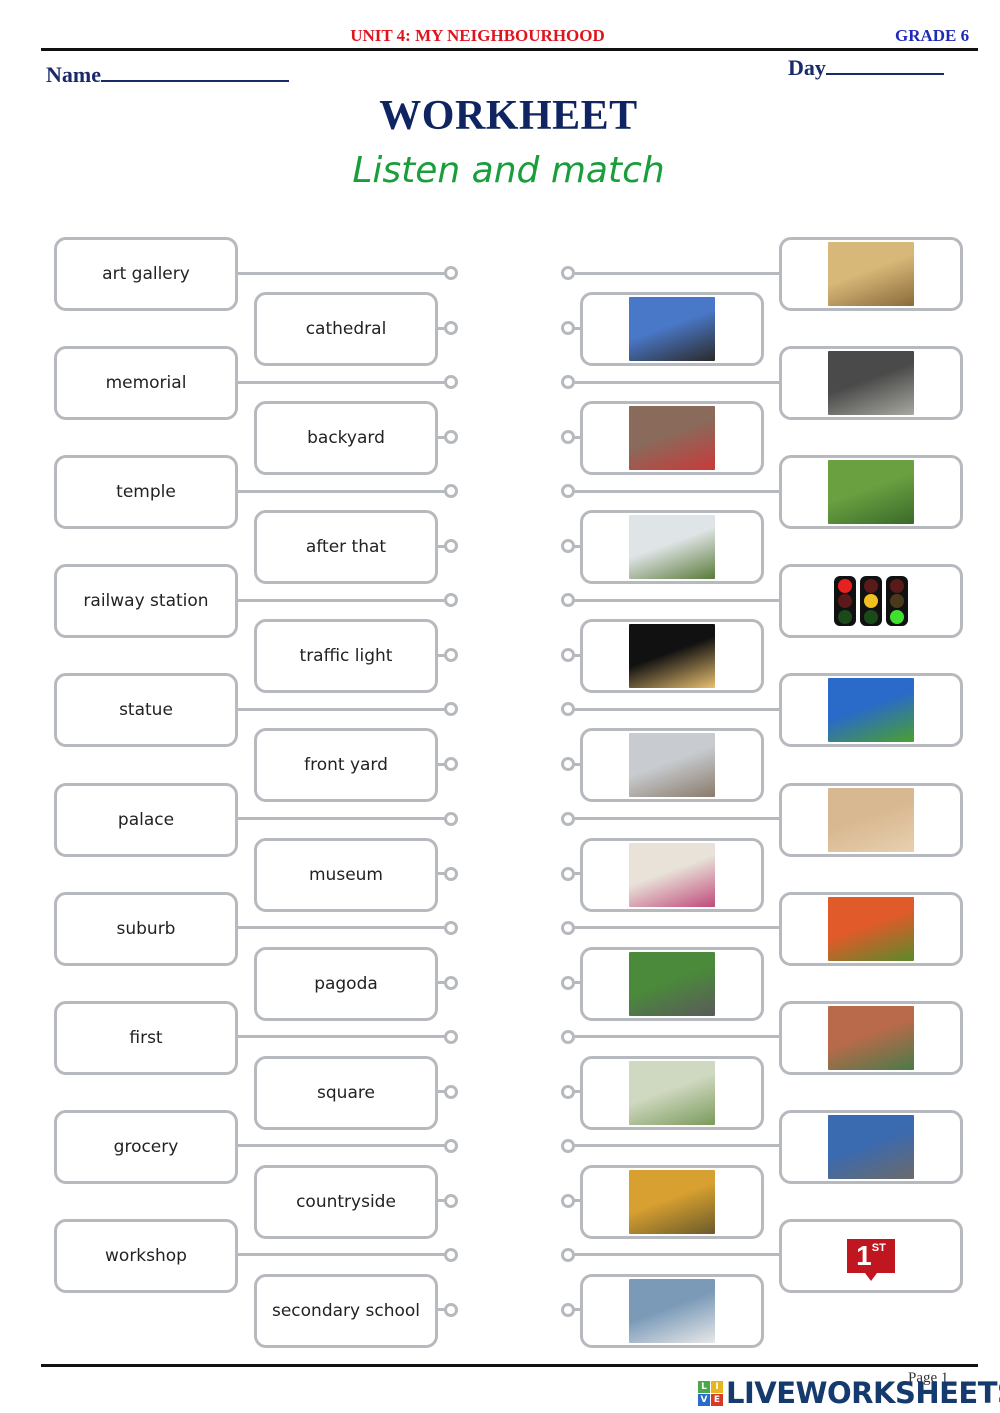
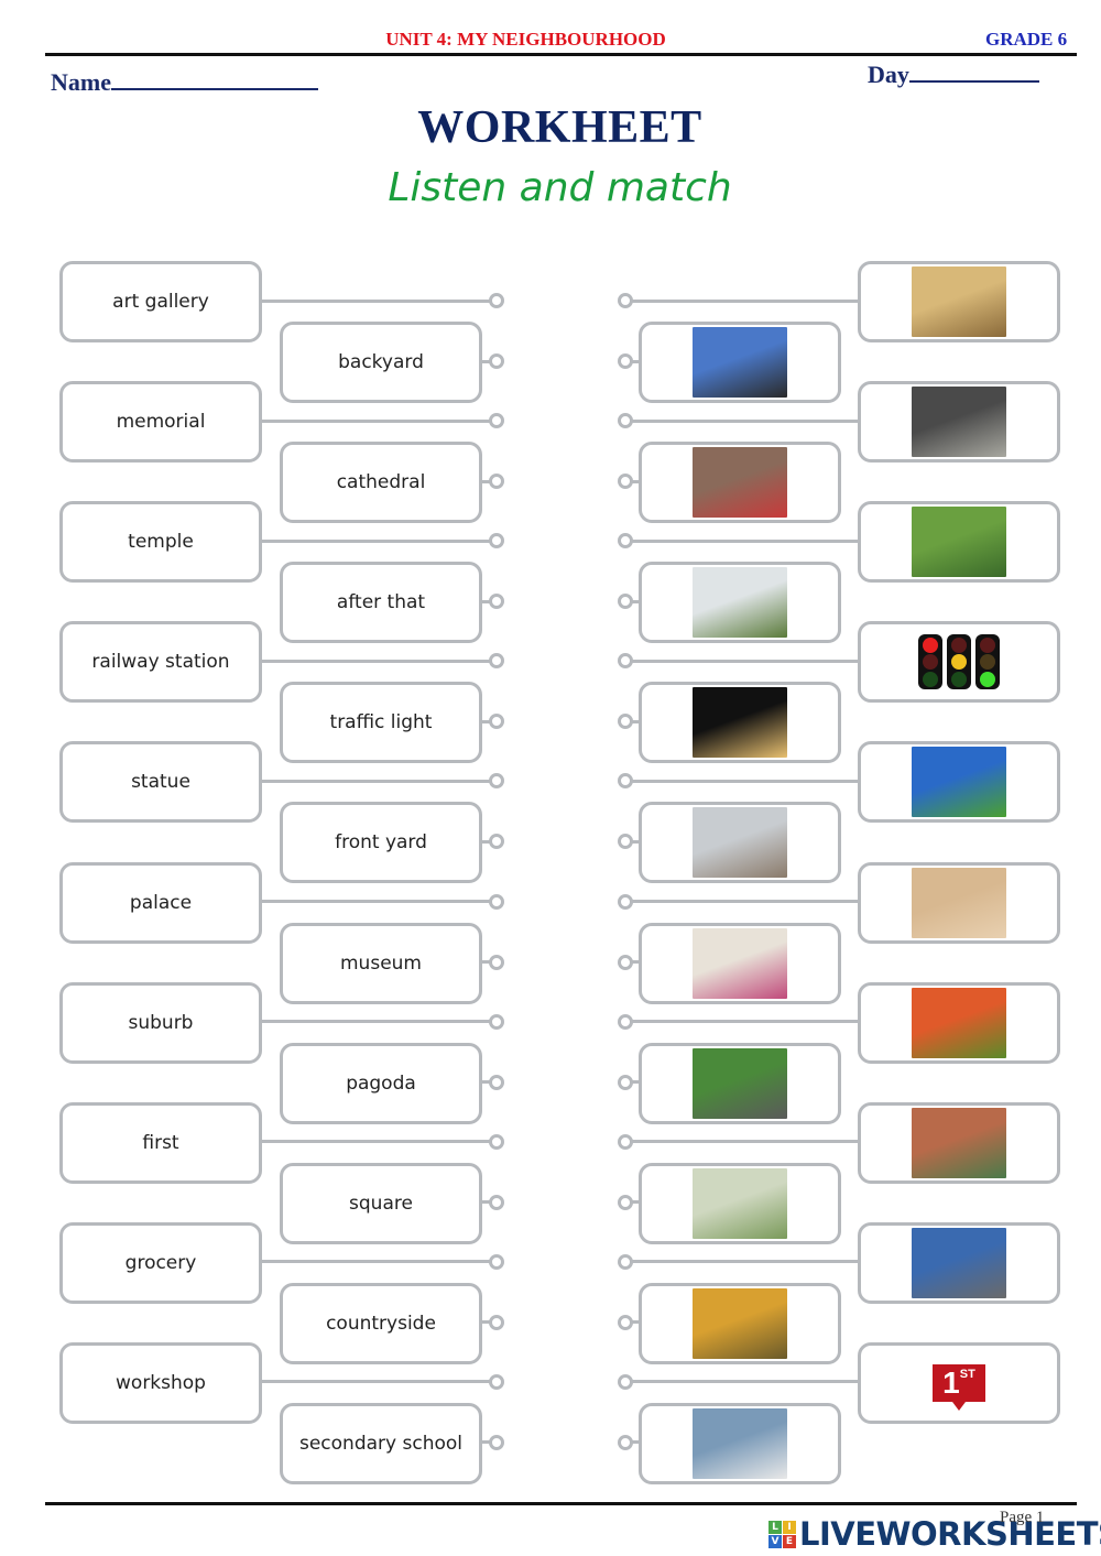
  UNIT 4: MY NEIGHBOURHOOD
  GRADE 6
  Name
  Day
  WORKHEET
  Listen and match
  art gallery
- cathedral
+ backyard
  memorial
- backyard
+ cathedral
  temple
  after that
  railway station
  traffic light
  statue
  front yard
  palace
  museum
  suburb
  pagoda
  first
  square
  grocery
  countryside
  workshop
  secondary school
  1
  ST
  L
  I
  V
  E
  LIVEWORKSHEET
  Page 1
